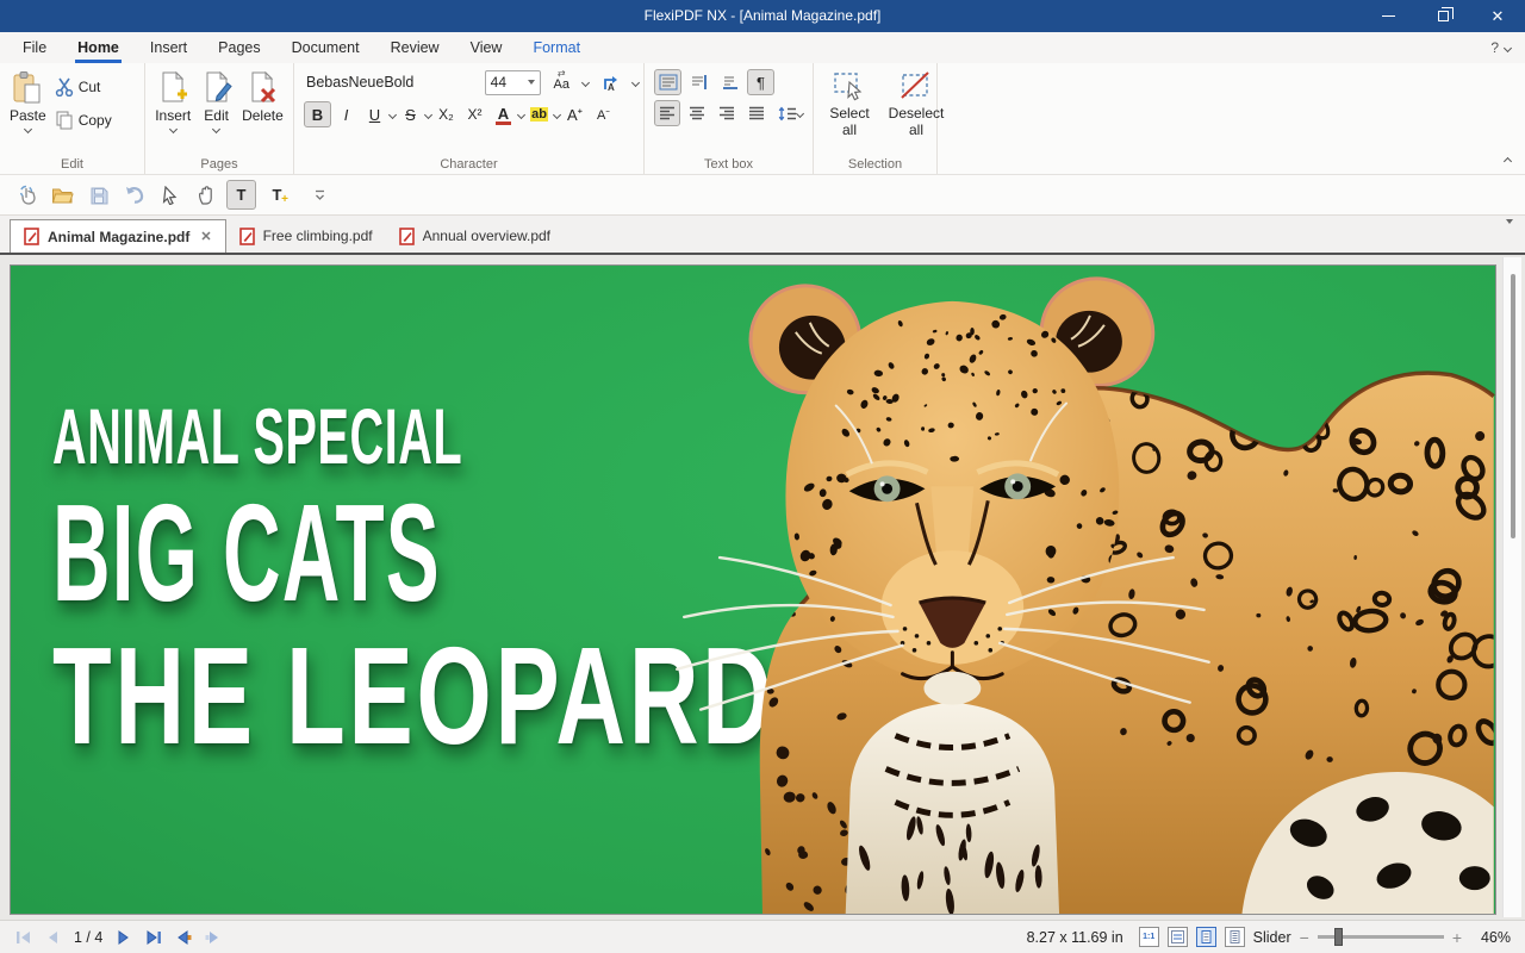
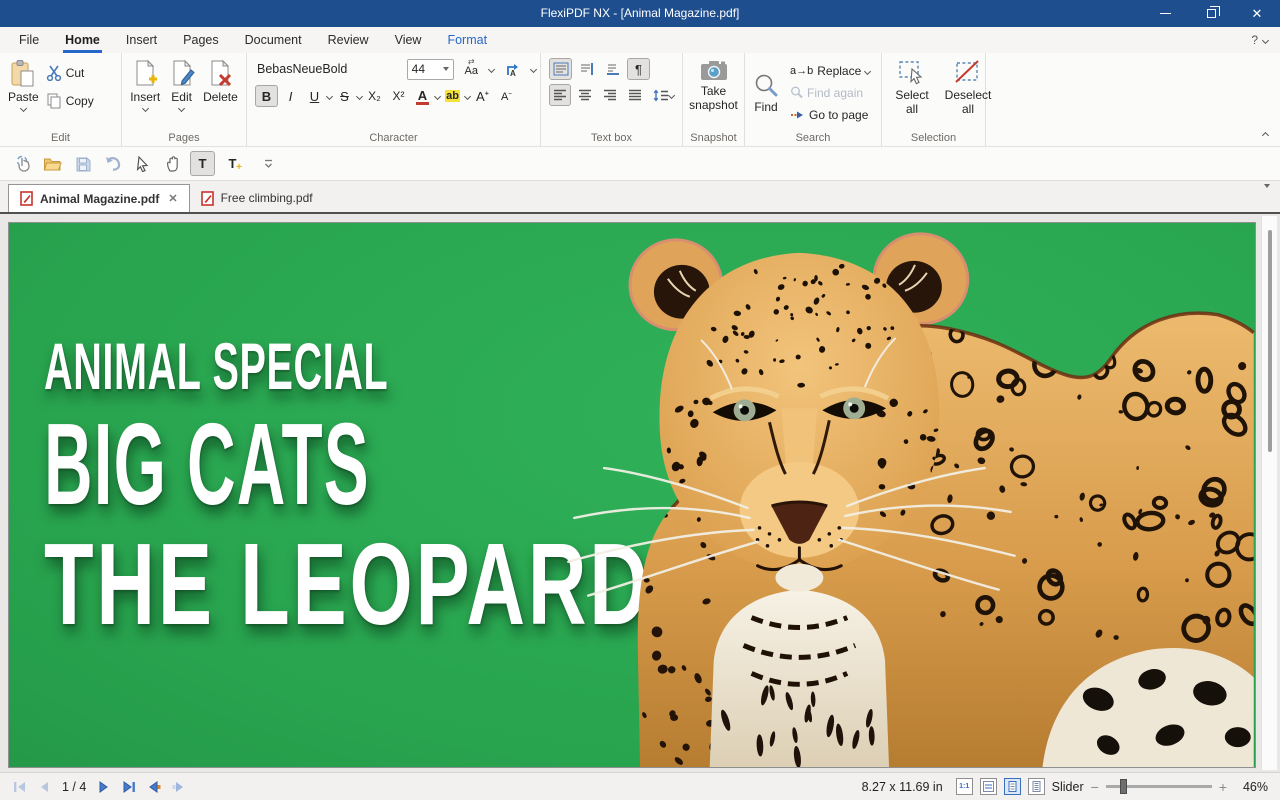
  FlexiPDF NX - [Animal Magazine.pdf]
  ✕
  File
  Home
  Insert
  Pages
  Document
  Review
  View
  Format
  ?
  Paste
  Cut
  Copy
  Edit
  Insert
  Edit
  Delete
  Pages
  BebasNeueBold
  44
  ⇄
  Aa
  A
  B
  I
  U
  S
  X₂
  X²
  A
  ab
  A⁺
  A⁻
  Character
  ¶
  Text box
+ Take snapshot
+ Snapshot
+ Find
+ a→b
+ Replace
+ Find again
+ Go to page
+ Search
  Select all
  Deselect all
  Selection
  T
  T
  +
  Animal Magazine.pdf
  ✕
  Free climbing.pdf
- Annual overview.pdf
  ANIMAL SPECIAL
  BIG CATS
  THE LEOPARD
  1 / 4
  8.27 x 11.69 in
  Slider
  −
  +
  46%
